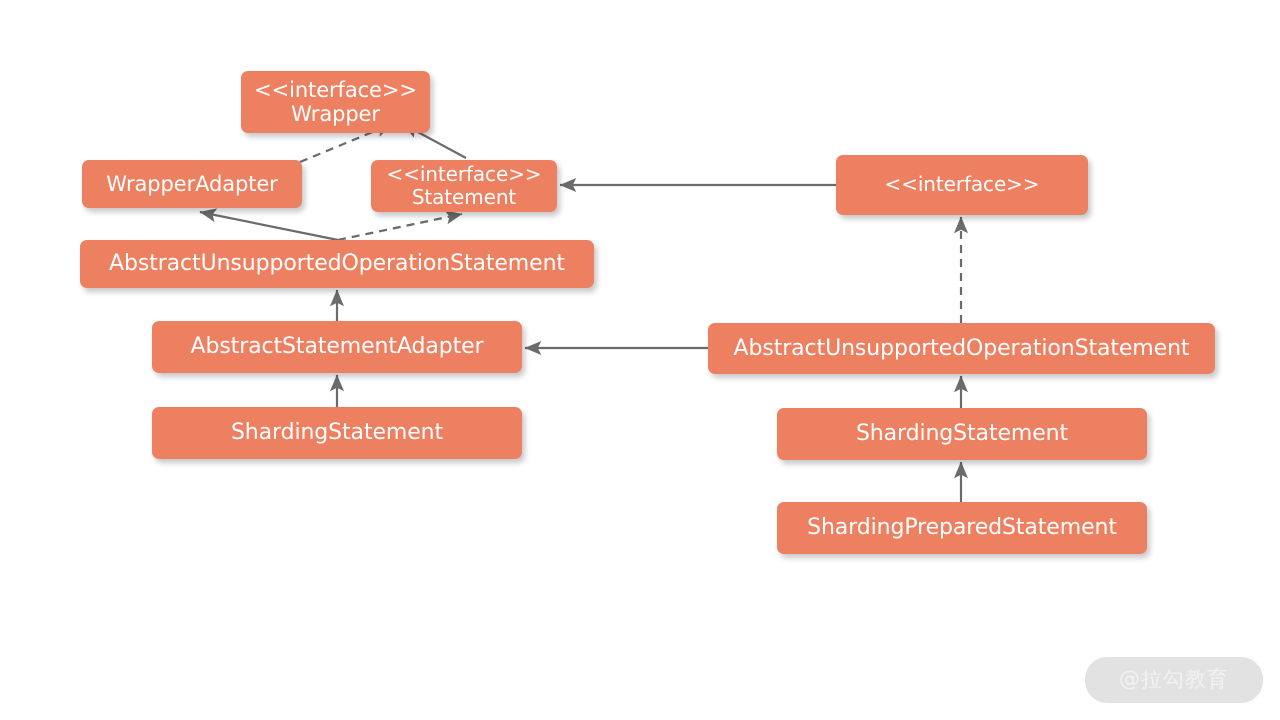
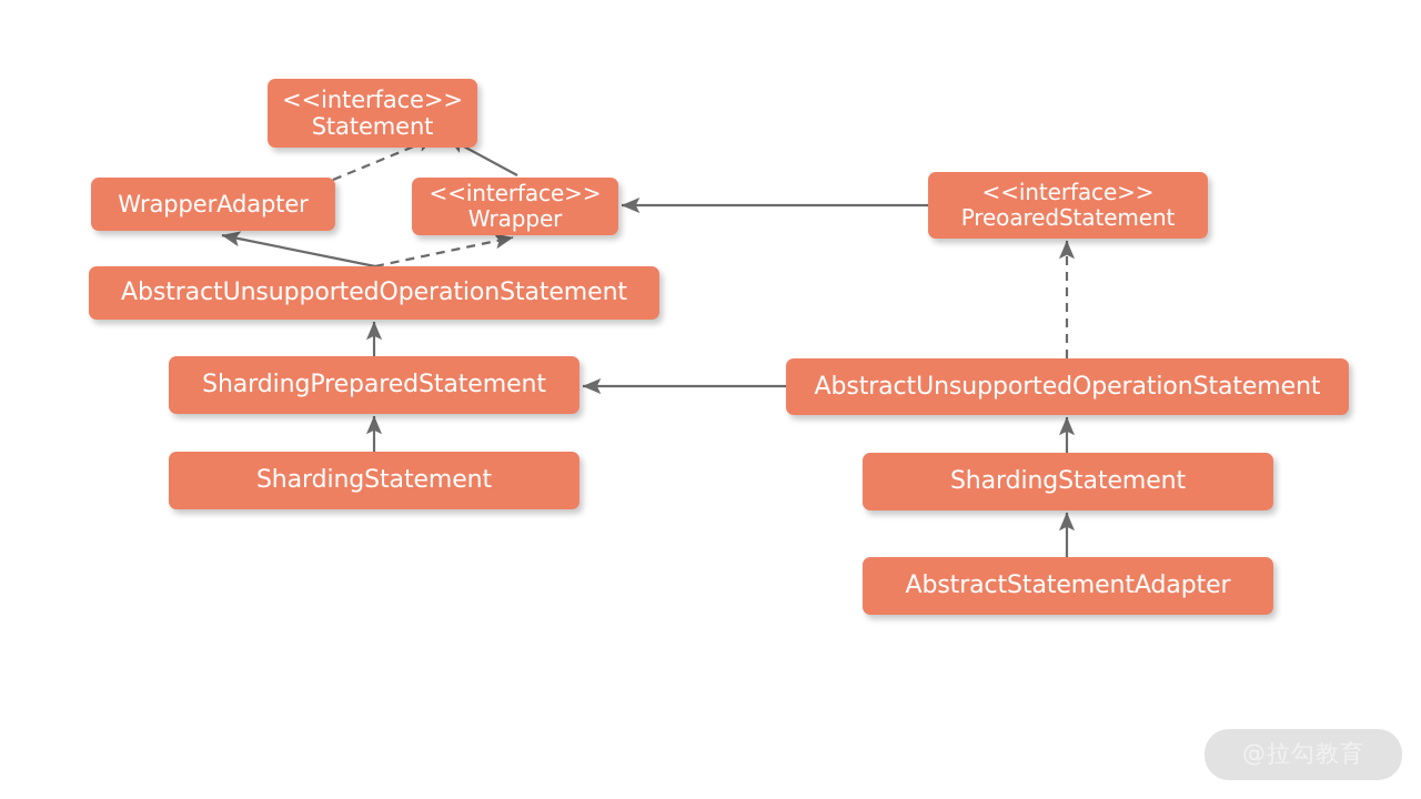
  <<interface>>
- Wrapper
+ Statement
  WrapperAdapter
  <<interface>>
- Statement
+ Wrapper
  <<interface>>
+ PreoaredStatement
  AbstractUnsupportedOperationStatement
- AbstractStatementAdapter
+ ShardingPreparedStatement
  AbstractUnsupportedOperationStatement
  ShardingStatement
  ShardingStatement
- ShardingPreparedStatement
+ AbstractStatementAdapter
